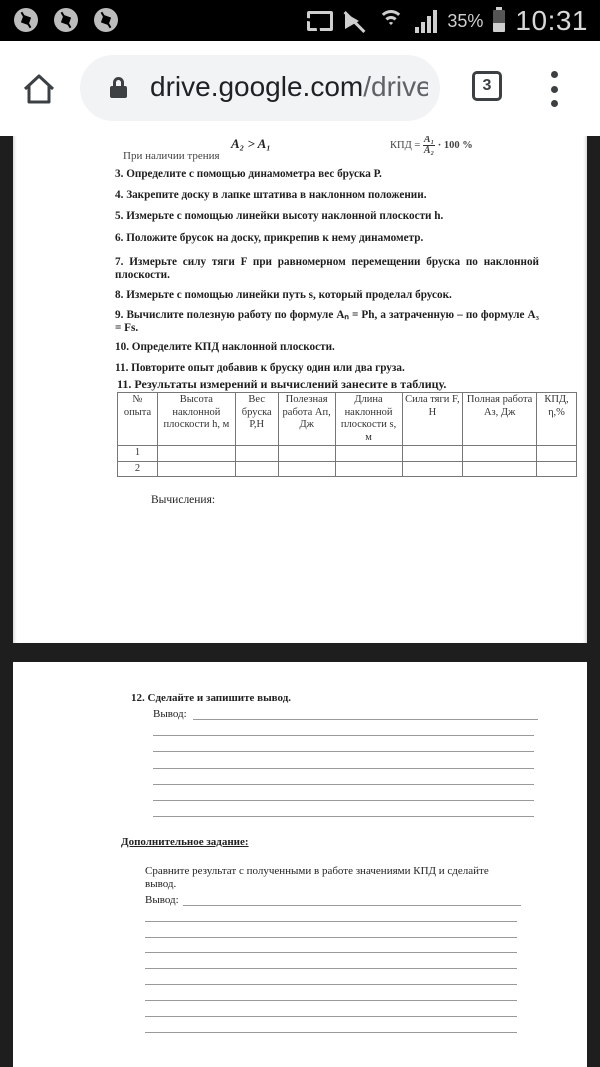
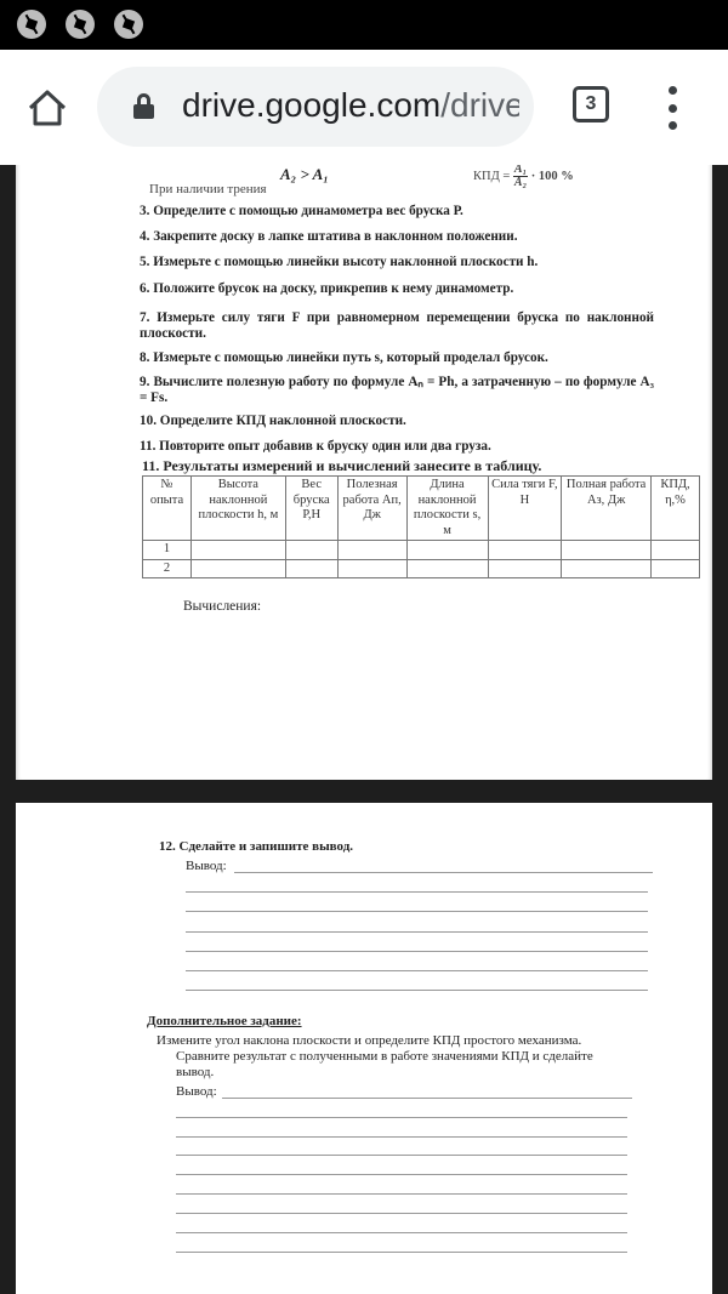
- 35%
- 10:31
  drive.google.com/drive
  3
  A₂ > A₁
  При наличии трения
  КПД =
  A₁
  A₂
  · 100 %
  3. Определите с помощью динамометра вес бруска Р.
  4. Закрепите доску в лапке штатива в наклонном положении.
  5. Измерьте с помощью линейки высоту наклонной плоскости h.
  6. Положите брусок на доску, прикрепив к нему динамометр.
  7. Измерьте силу тяги F при равномерном перемещении бруска по наклонной плоскости.
  8. Измерьте с помощью линейки путь s, который проделал брусок.
  9. Вычислите полезную работу по формуле Aₙ = Ph, а затраченную – по формуле A₃ = Fs.
  10. Определите КПД наклонной плоскости.
  11. Повторите опыт добавив к бруску один или два груза.
  11. Результаты измерений и вычислений занесите в таблицу.
  № опыта	Высота наклонной плоскости h, м	Вес бруска Р,Н	Полезная работа Ап, Дж	Длина наклонной плоскости s, м	Сила тяги F, Н	Полная работа Аз, Дж	КПД, η,%
  1
  2
  Вычисления:
  12. Сделайте и запишите вывод.
  Вывод:
  Дополнительное задание:
+ Измените угол наклона плоскости и определите КПД простого механизма.
  Сравните результат с полученными в работе значениями КПД и сделайте
  вывод.
  Вывод:
